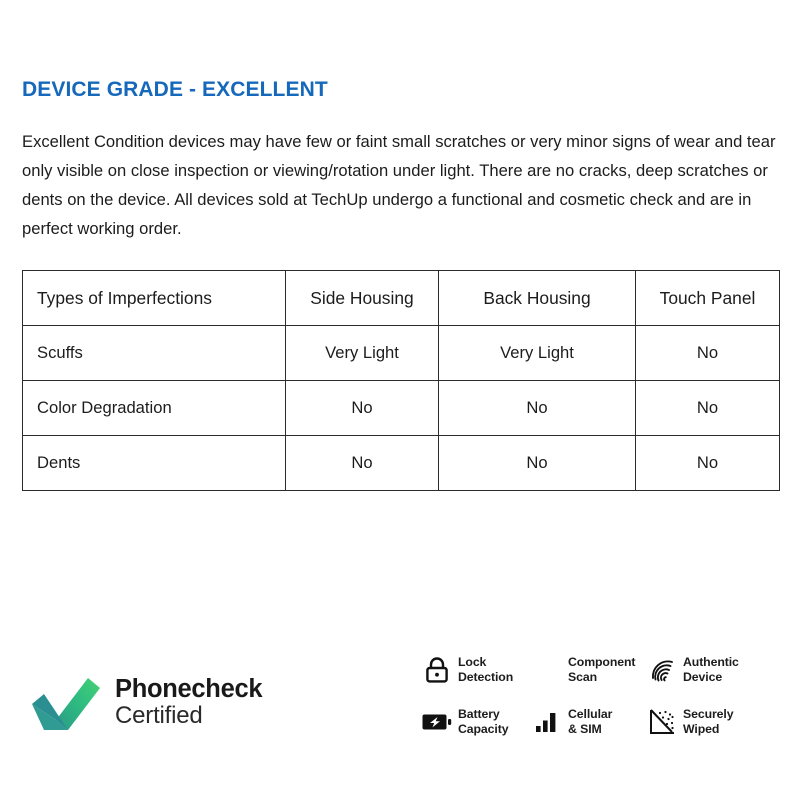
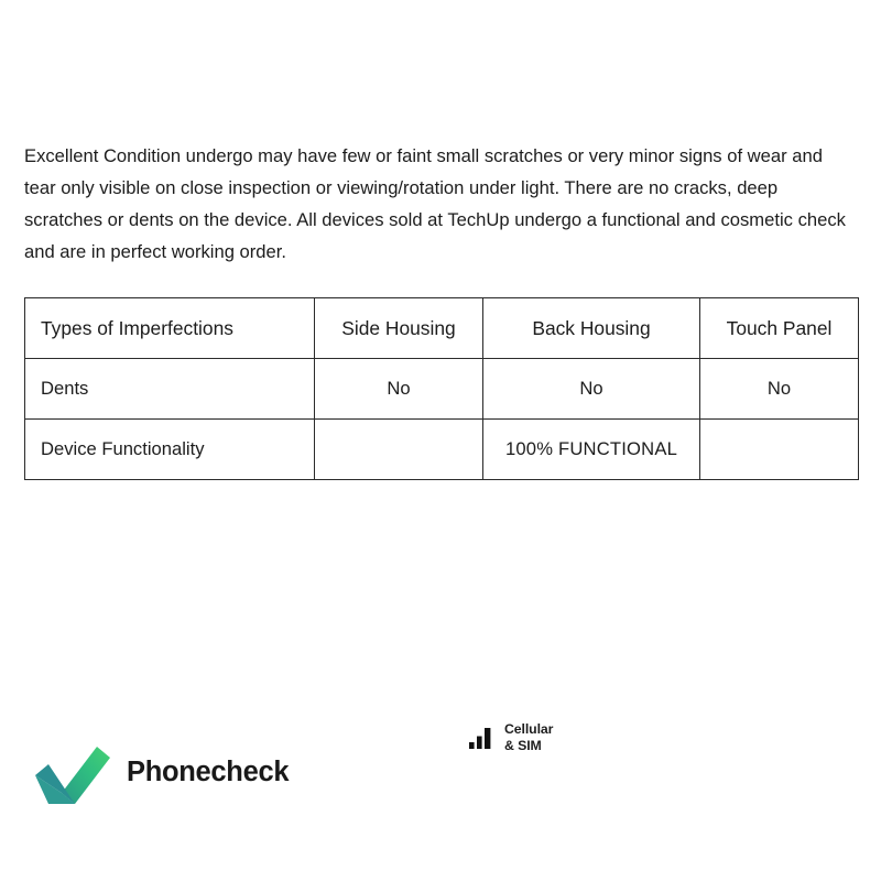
- DEVICE GRADE - EXCELLENT
- Excellent Condition devices may have few or faint small scratches or very minor signs of wear and tear only visible on close inspection or viewing/rotation under light. There are no cracks, deep scratches or dents on the device. All devices sold at TechUp undergo a functional and cosmetic check and are in perfect working order.
+ Excellent Condition undergo may have few or faint small scratches or very minor signs of wear and tear only visible on close inspection or viewing/rotation under light. There are no cracks, deep scratches or dents on the device. All devices sold at TechUp undergo a functional and cosmetic check and are in perfect working order.
  Types of Imperfections	Side Housing	Back Housing	Touch Panel
- Scuffs	Very Light	Very Light	No
- Color Degradation	No	No	No
  Dents	No	No	No
+ Device Functionality		100% FUNCTIONAL
  Phonecheck
- Certified
- Lock
- Detection
- Component
- Scan
- Authentic
- Device
- Battery
- Capacity
  Cellular
  & SIM
- Securely
- Wiped
